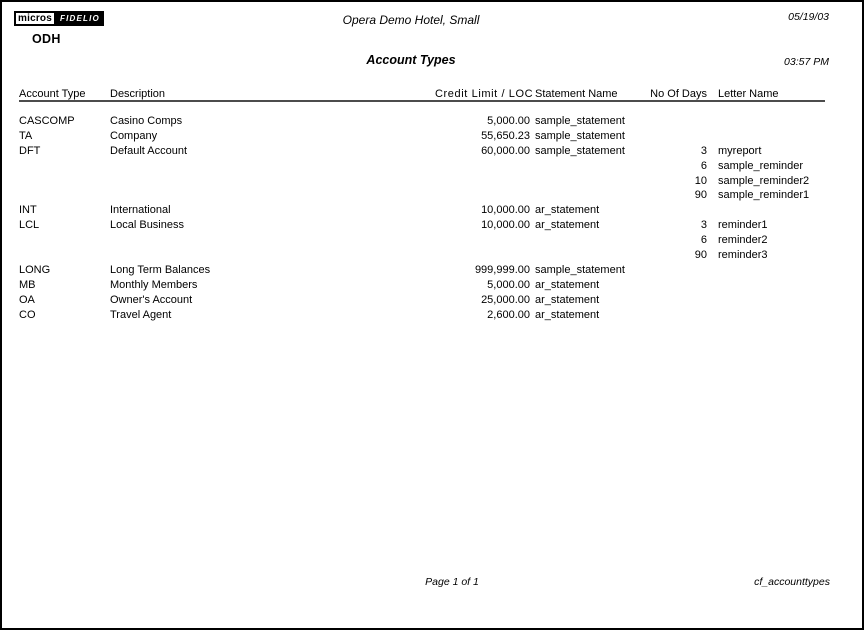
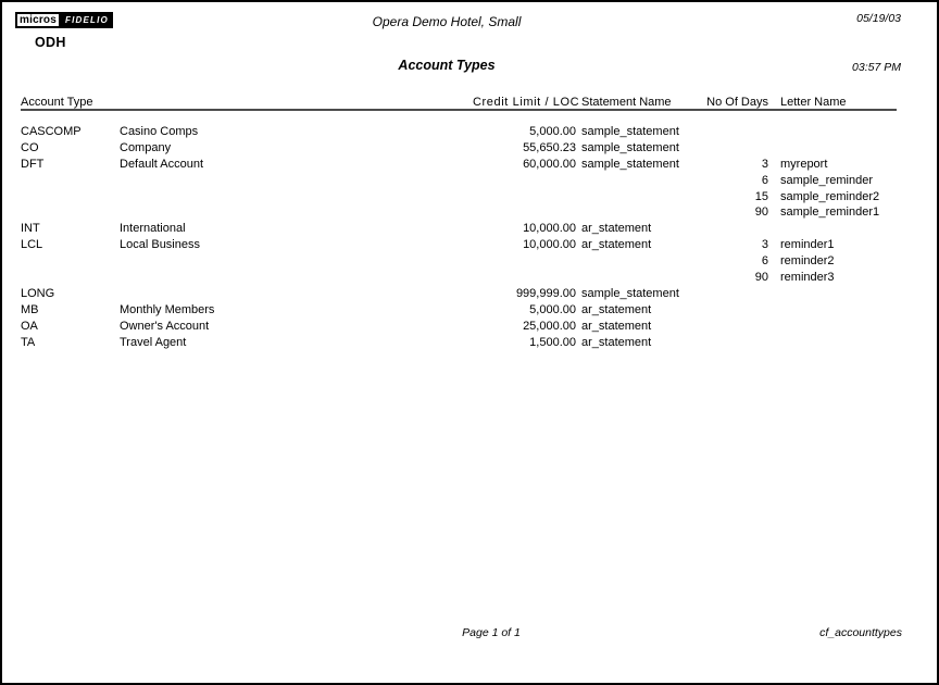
  micros
  FIDELIO
  ODH
  Opera Demo Hotel, Small
  05/19/03
  Account Types
  03:57 PM
  Account Type
- Description
  Credit Limit / LOC
  Statement Name
  No Of Days
  Letter Name
  CASCOMP
  Casino Comps
  5,000.00
  sample_statement
- TA
+ CO
  Company
  55,650.23
  sample_statement
  DFT
  Default Account
  60,000.00
  sample_statement
  3
  myreport
  6
  sample_reminder
- 10
+ 15
  sample_reminder2
  90
  sample_reminder1
  INT
  International
  10,000.00
  ar_statement
  LCL
  Local Business
  10,000.00
  ar_statement
  3
  reminder1
  6
  reminder2
  90
  reminder3
  LONG
- Long Term Balances
  999,999.00
  sample_statement
  MB
  Monthly Members
  5,000.00
  ar_statement
  OA
  Owner's Account
  25,000.00
  ar_statement
- CO
+ TA
  Travel Agent
- 2,600.00
+ 1,500.00
  ar_statement
  Page 1 of 1
  cf_accounttypes
